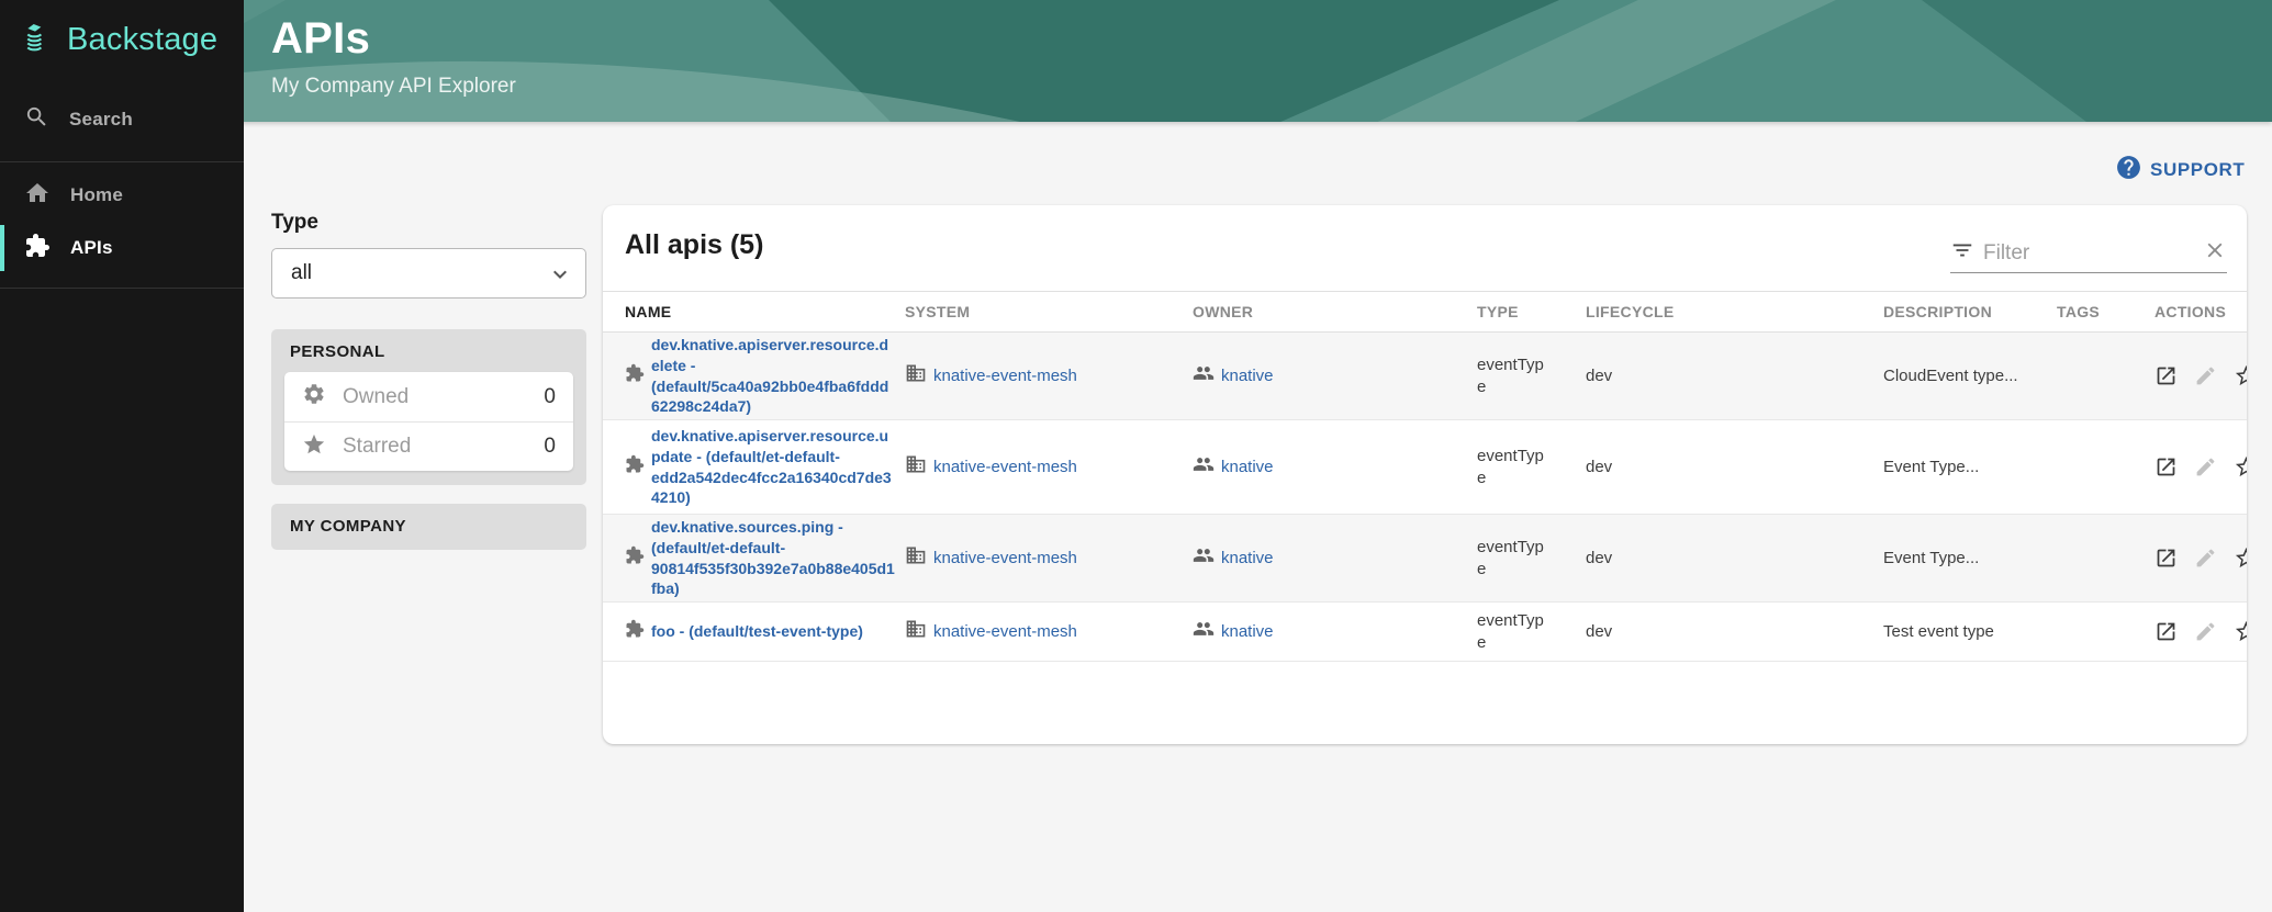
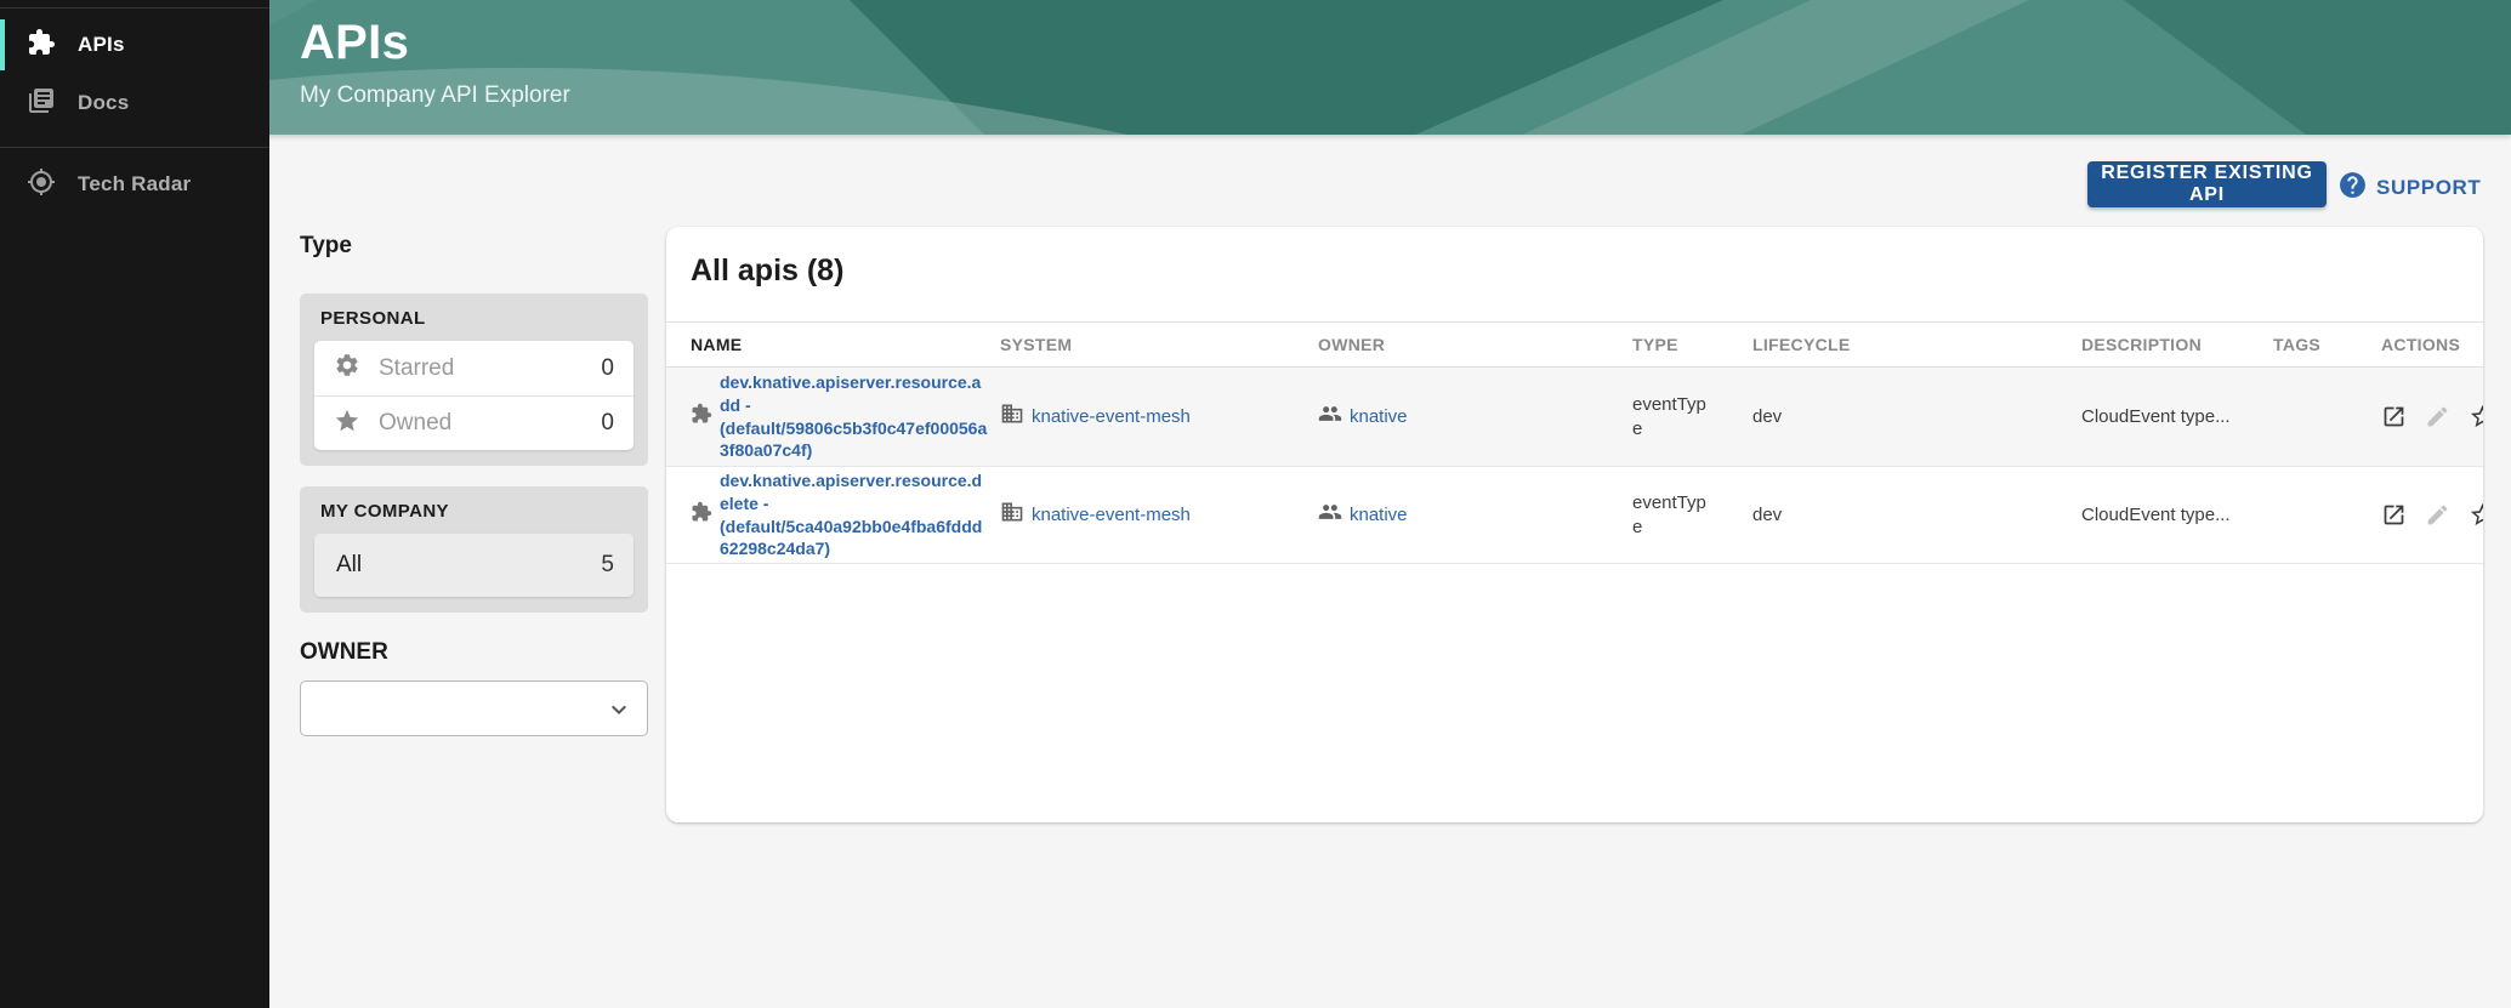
  APIs
  My Company API Explorer
- Backstage
- Search
- Home
  APIs
+ Docs
+ Tech Radar
+ REGISTER EXISTING API
  SUPPORT
  Type
- all
  PERSONAL
- Owned
+ Starred
  0
- Starred
+ Owned
  0
  MY COMPANY
+ All
+ 5
+ OWNER
- All apis (5)
+ All apis (8)
- Filter
  NAME	SYSTEM	OWNER	TYPE	LIFECYCLE	DESCRIPTION	TAGS	ACTIONS
+ dev.knative.apiserver.resource.add - (default/59806c5b3f0c47ef00056a3f80a07c4f)	knative-event-mesh	knative	eventType	dev	CloudEvent type...
  dev.knative.apiserver.resource.delete - (default/5ca40a92bb0e4fba6fddd62298c24da7)	knative-event-mesh	knative	eventType	dev	CloudEvent type...
- dev.knative.apiserver.resource.update - (default/et-default-edd2a542dec4fcc2a16340cd7de34210)	knative-event-mesh	knative	eventType	dev	Event Type...
- dev.knative.sources.ping - (default/et-default-90814f535f30b392e7a0b88e405d1fba)	knative-event-mesh	knative	eventType	dev	Event Type...
- foo - (default/test-event-type)	knative-event-mesh	knative	eventType	dev	Test event type
